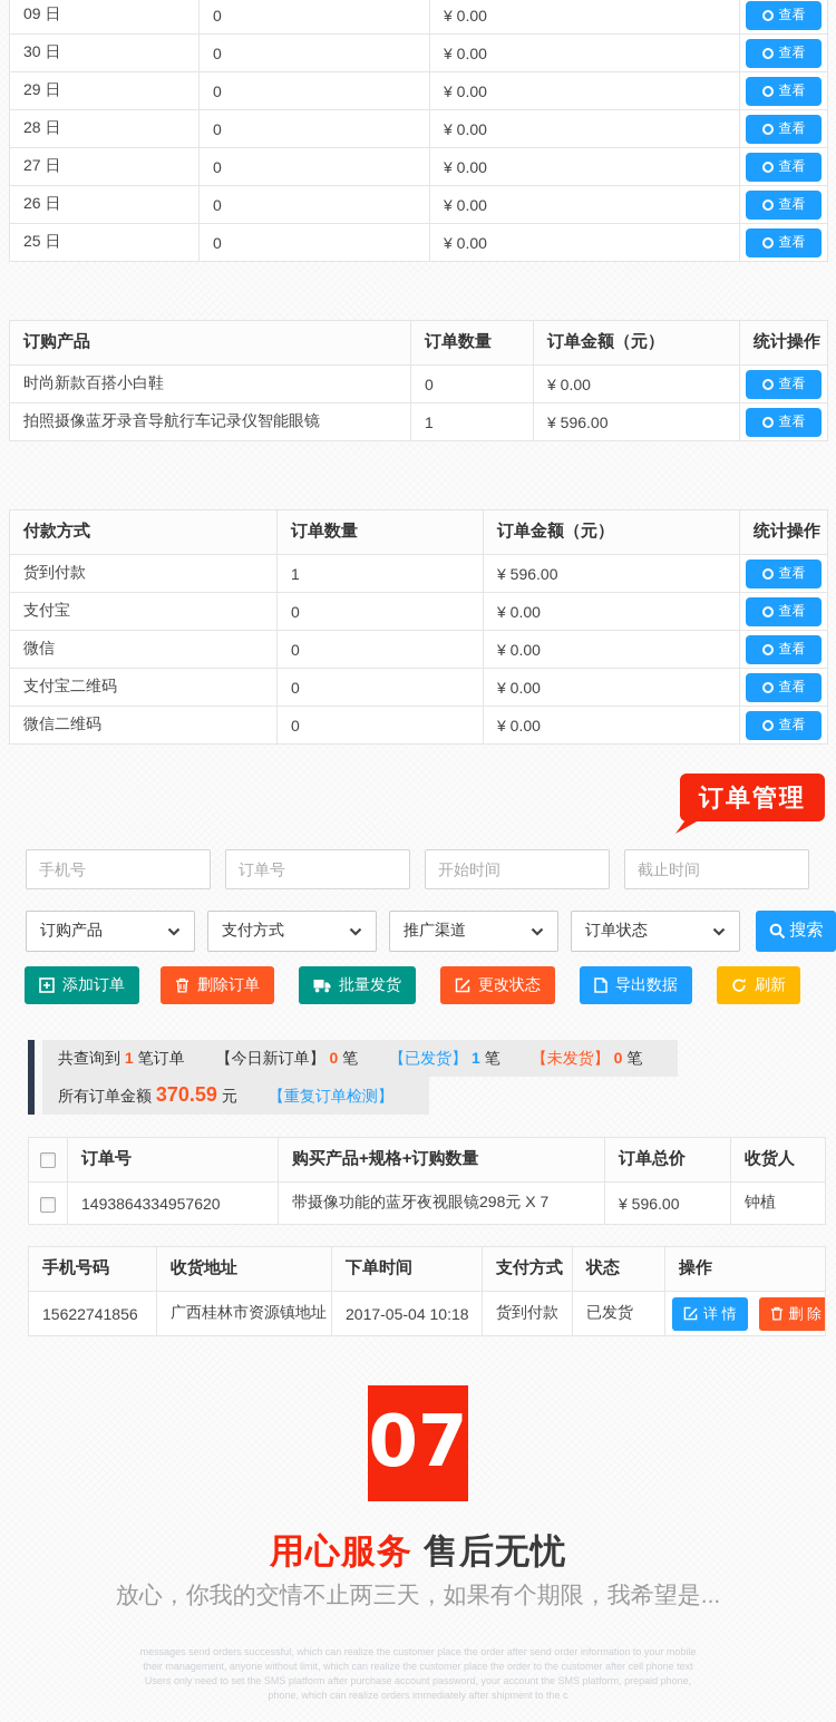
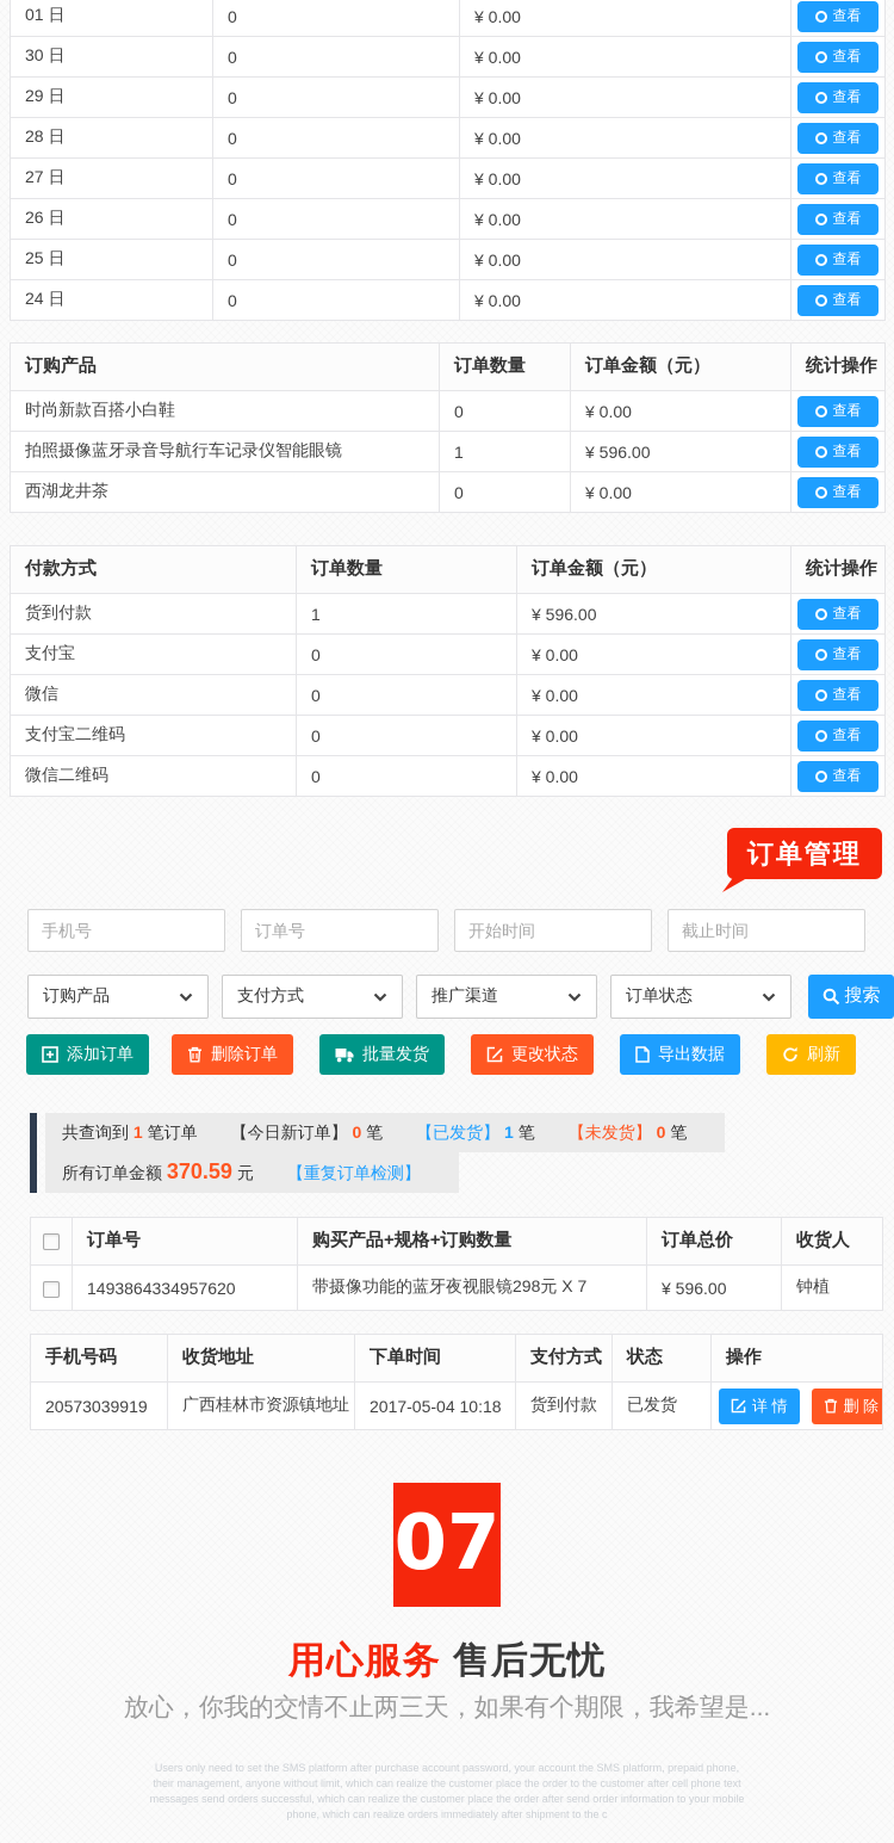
- 09 日	0	¥ 0.00	查看
+ 01 日	0	¥ 0.00	查看
  30 日	0	¥ 0.00	查看
  29 日	0	¥ 0.00	查看
  28 日	0	¥ 0.00	查看
  27 日	0	¥ 0.00	查看
  26 日	0	¥ 0.00	查看
  25 日	0	¥ 0.00	查看
+ 24 日	0	¥ 0.00	查看
  订购产品	订单数量	订单金额（元）	统计操作
  时尚新款百搭小白鞋	0	¥ 0.00	查看
  拍照摄像蓝牙录音导航行车记录仪智能眼镜	1	¥ 596.00	查看
+ 西湖龙井茶	0	¥ 0.00	查看
  付款方式	订单数量	订单金额（元）	统计操作
  货到付款	1	¥ 596.00	查看
  支付宝	0	¥ 0.00	查看
  微信	0	¥ 0.00	查看
  支付宝二维码	0	¥ 0.00	查看
  微信二维码	0	¥ 0.00	查看
  订单管理
  手机号
  订单号
  开始时间
  截止时间
  订购产品
  支付方式
  推广渠道
  订单状态
  搜索
  添加订单
  删除订单
  批量发货
  更改状态
  导出数据
  刷新
  共查询到 1 笔订单 【今日新订单】 0 笔 【已发货】 1 笔 【未发货】 0 笔
  所有订单金额 370.59 元 【重复订单检测】
  	订单号	购买产品+规格+订购数量	订单总价	收货人
  	1493864334957620	带摄像功能的蓝牙夜视眼镜298元 X 7	¥ 596.00	钟植
  手机号码	收货地址	下单时间	支付方式	状态	操作
- 15622741856	广西桂林市资源镇地址	2017-05-04 10:18	货到付款	已发货	详 情 删 除
+ 20573039919	广西桂林市资源镇地址	2017-05-04 10:18	货到付款	已发货	详 情 删 除
  07
  用心服务 售后无忧
  放心，你我的交情不止两三天，如果有个期限，我希望是...
- messages send orders successful, which can realize the customer place the order after send order information to your mobile
+ Users only need to set the SMS platform after purchase account password, your account the SMS platform, prepaid phone,
  their management, anyone without limit, which can realize the customer place the order to the customer after cell phone text
- Users only need to set the SMS platform after purchase account password, your account the SMS platform, prepaid phone,
+ messages send orders successful, which can realize the customer place the order after send order information to your mobile
  phone, which can realize orders immediately after shipment to the c
